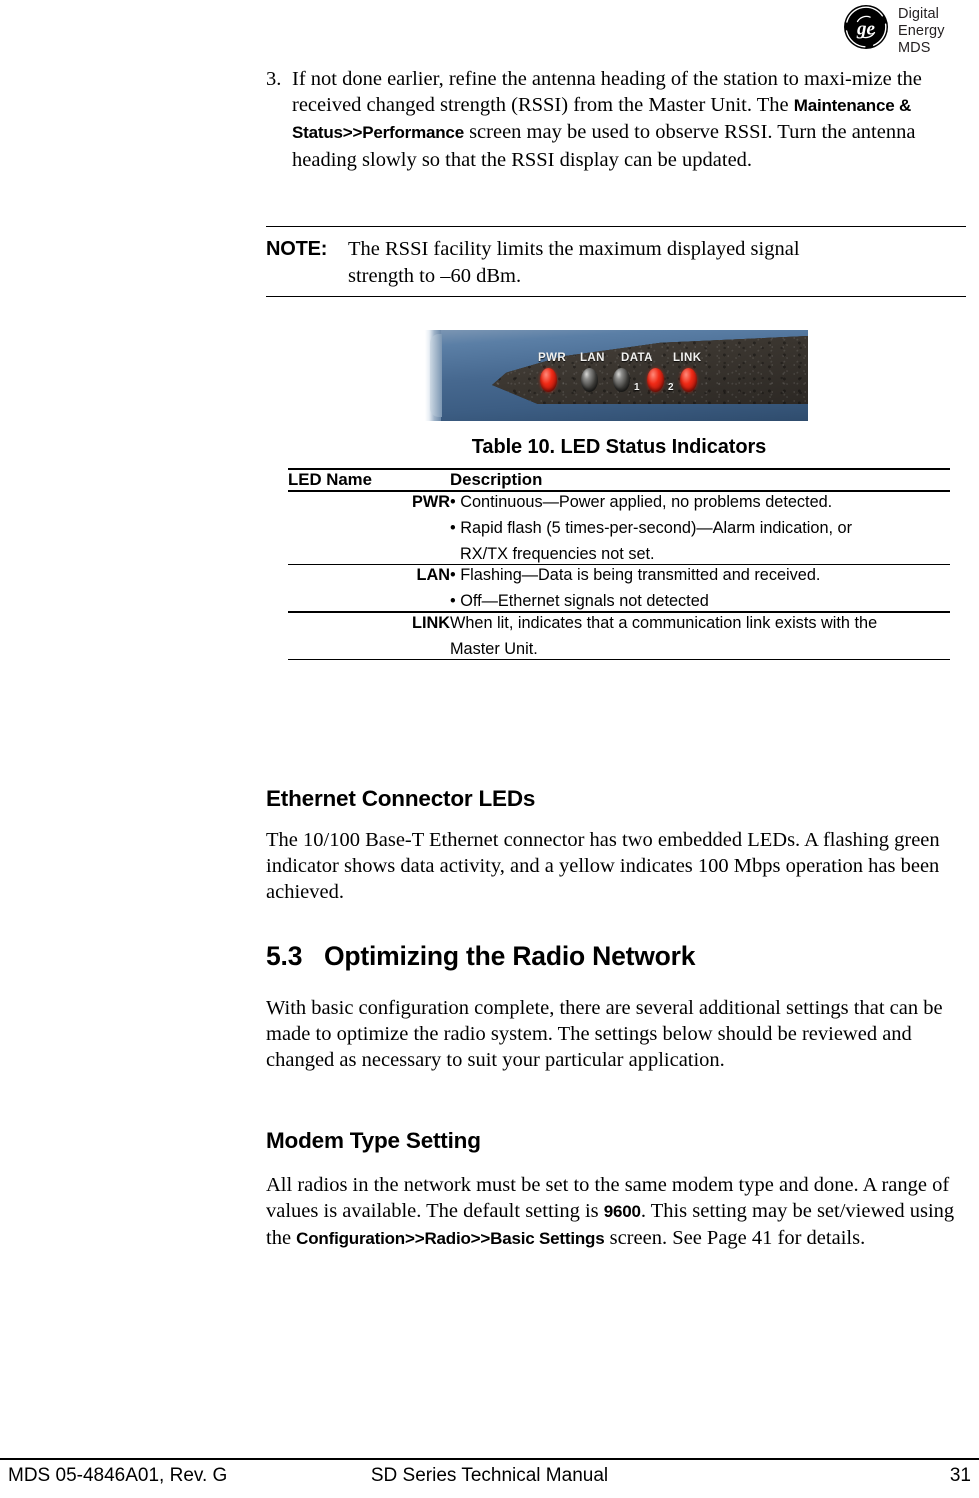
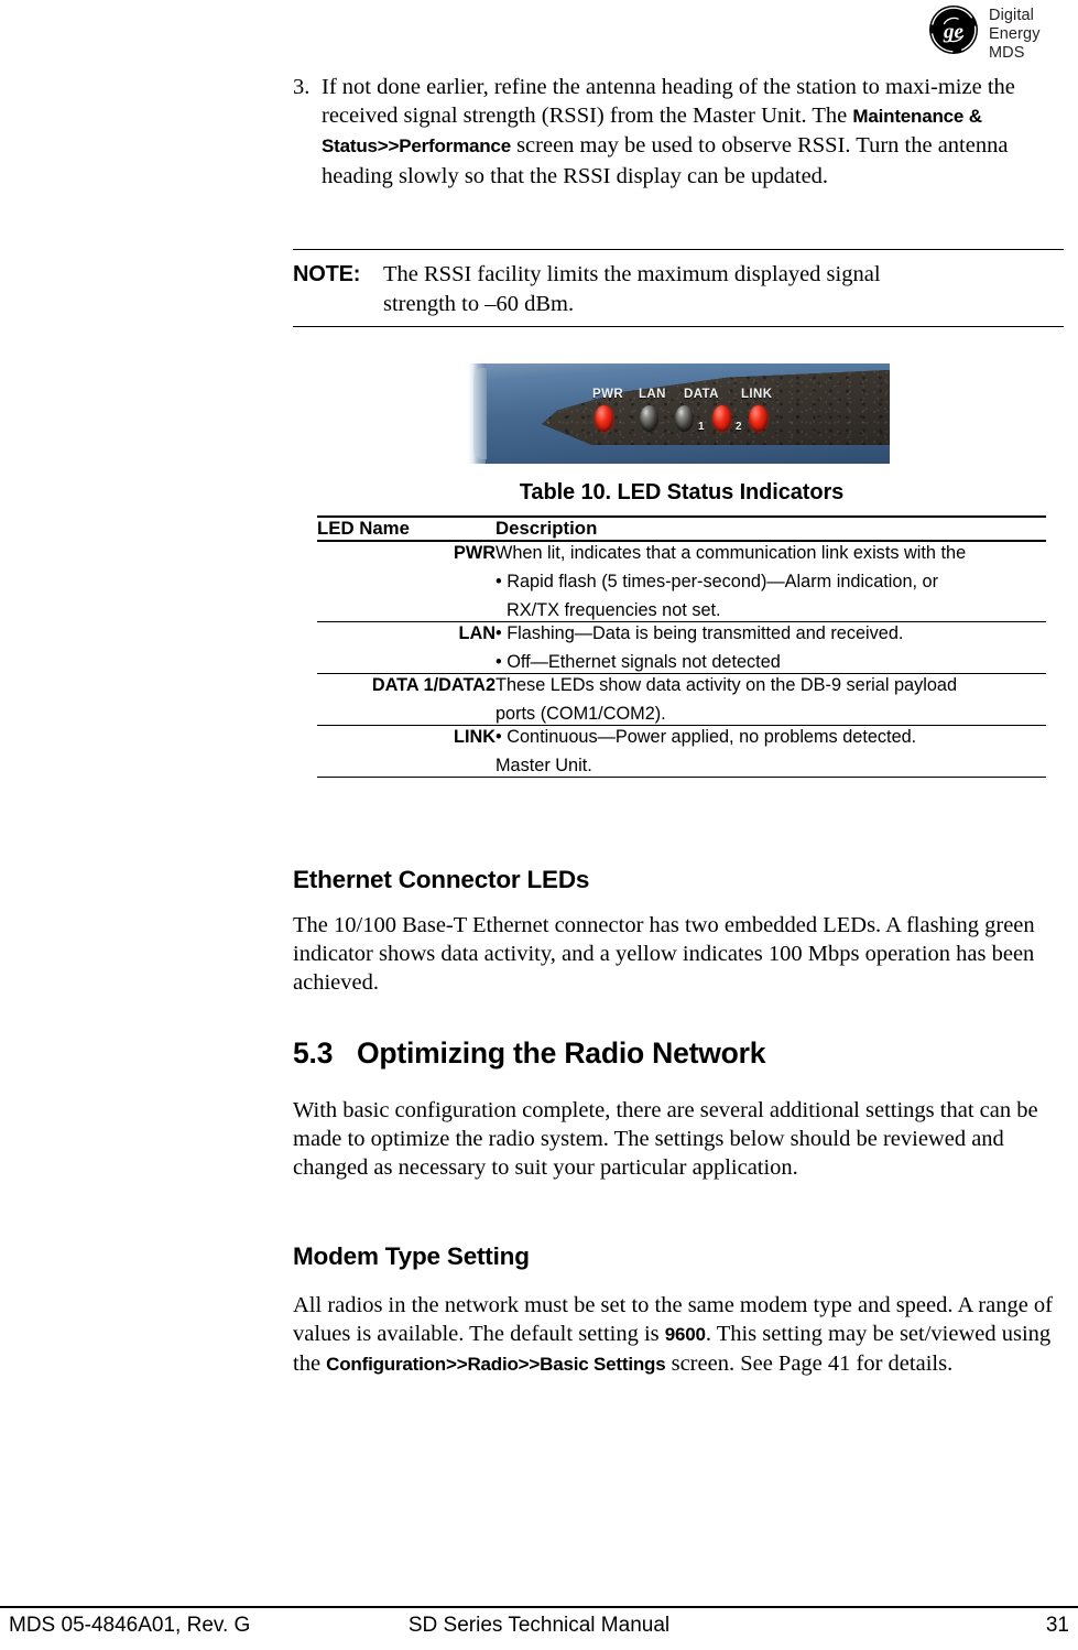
  ge
  Digital Energy
  MDS
  3.
- If not done earlier, refine the antenna heading of the station to maxi-mize the received changed strength (RSSI) from the Master Unit. The Maintenance & Status>>Performance screen may be used to observe RSSI. Turn the antenna heading slowly so that the RSSI display can be updated.
+ If not done earlier, refine the antenna heading of the station to maxi-mize the received signal strength (RSSI) from the Master Unit. The Maintenance & Status>>Performance screen may be used to observe RSSI. Turn the antenna heading slowly so that the RSSI display can be updated.
  NOTE:
  The RSSI facility limits the maximum displayed signal
  strength to –60 dBm.
  PWR
  LAN
  DATA
  LINK
  1
  2
  Table 10. LED Status Indicators
  LED Name	Description
- PWR	• Continuous—Power applied, no problems detected. • Rapid flash (5 times-per-second)—Alarm indication, or RX/TX frequencies not set.
+ PWR	When lit, indicates that a communication link exists with the • Rapid flash (5 times-per-second)—Alarm indication, or RX/TX frequencies not set.
  LAN	• Flashing—Data is being transmitted and received. • Off—Ethernet signals not detected
+ DATA 1/DATA2	These LEDs show data activity on the DB-9 serial payload ports (COM1/COM2).
- LINK	When lit, indicates that a communication link exists with the Master Unit.
+ LINK	• Continuous—Power applied, no problems detected. Master Unit.
  Ethernet Connector LEDs
  The 10/100 Base-T Ethernet connector has two embedded LEDs. A flashing green indicator shows data activity, and a yellow indicates 100 Mbps operation has been achieved.
  5.3
  Optimizing the Radio Network
  With basic configuration complete, there are several additional settings that can be made to optimize the radio system. The settings below should be reviewed and changed as necessary to suit your particular application.
  Modem Type Setting
- All radios in the network must be set to the same modem type and done. A range of values is available. The default setting is 9600. This setting may be set/viewed using the Configuration>>Radio>>Basic Settings screen. See Page 41 for details.
+ All radios in the network must be set to the same modem type and speed. A range of values is available. The default setting is 9600. This setting may be set/viewed using the Configuration>>Radio>>Basic Settings screen. See Page 41 for details.
  MDS 05-4846A01, Rev. G
  SD Series Technical Manual
  31
